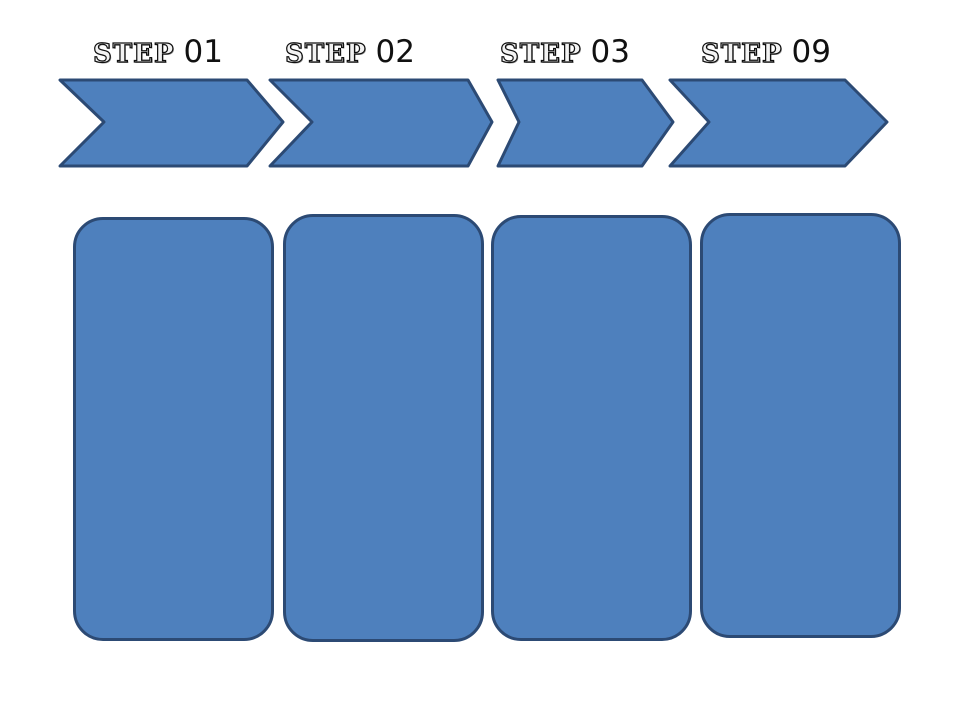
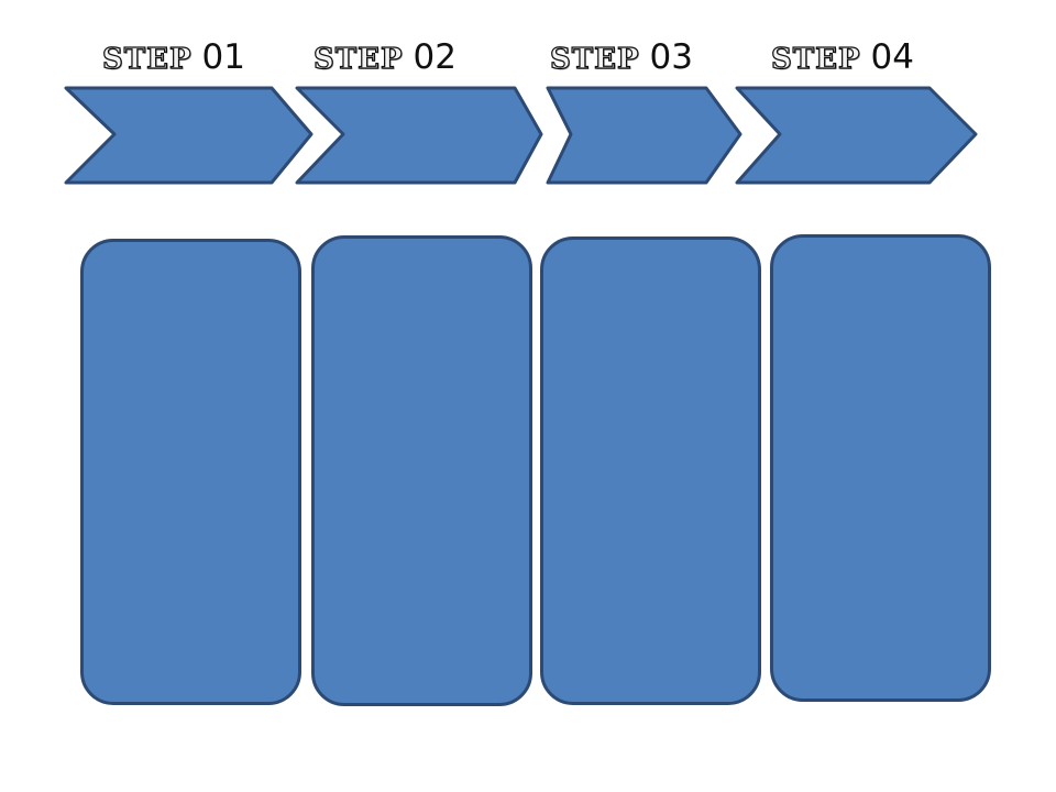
  STEP
  01
  STEP
  02
  STEP
  03
  STEP
- 09
+ 04
